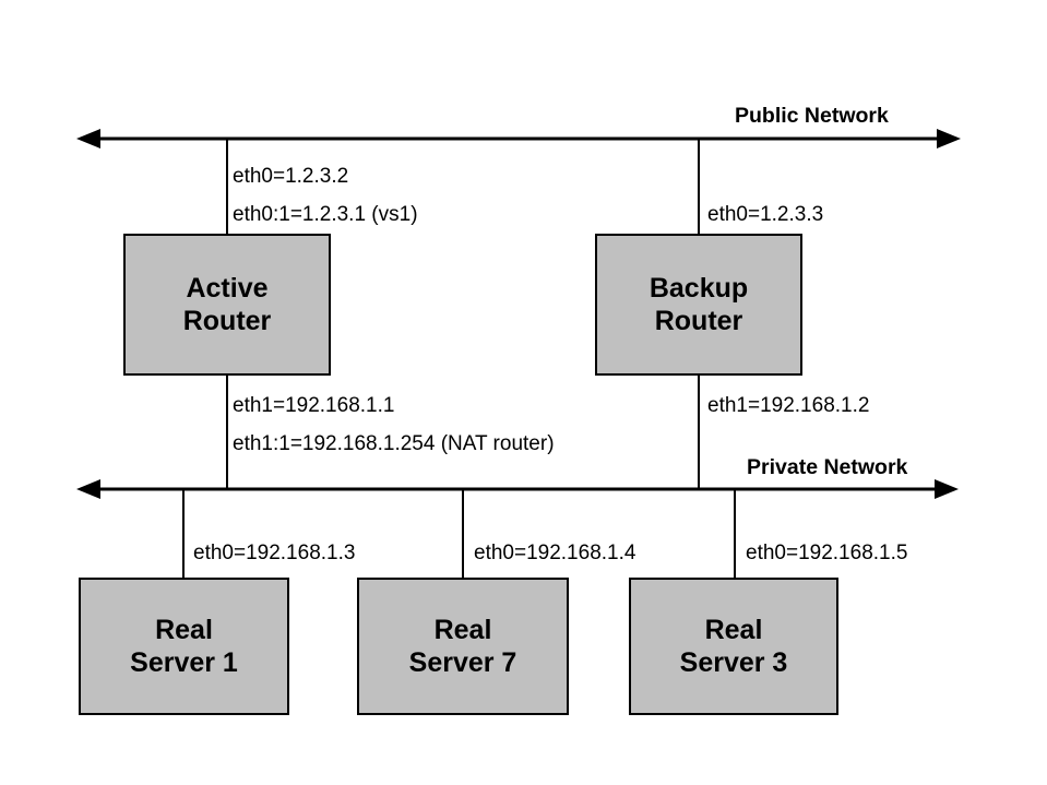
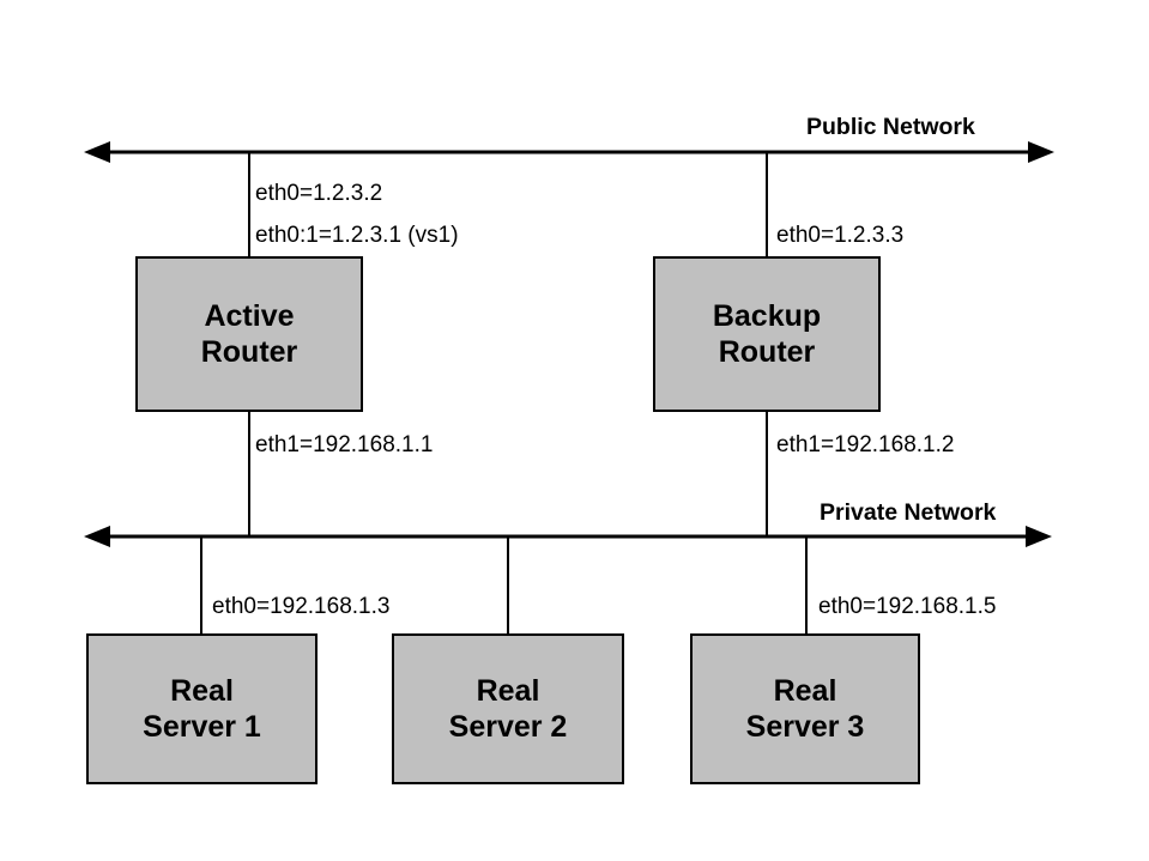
  Active
  Router
  Backup
  Router
  Real
  Server 1
  Real
- Server 7
+ Server 2
  Real
  Server 3
  Public Network
  Private Network
  eth0=1.2.3.2
  eth0:1=1.2.3.1 (vs1)
  eth0=1.2.3.3
  eth1=192.168.1.1
- eth1:1=192.168.1.254 (NAT router)
  eth1=192.168.1.2
  eth0=192.168.1.3
- eth0=192.168.1.4
  eth0=192.168.1.5
